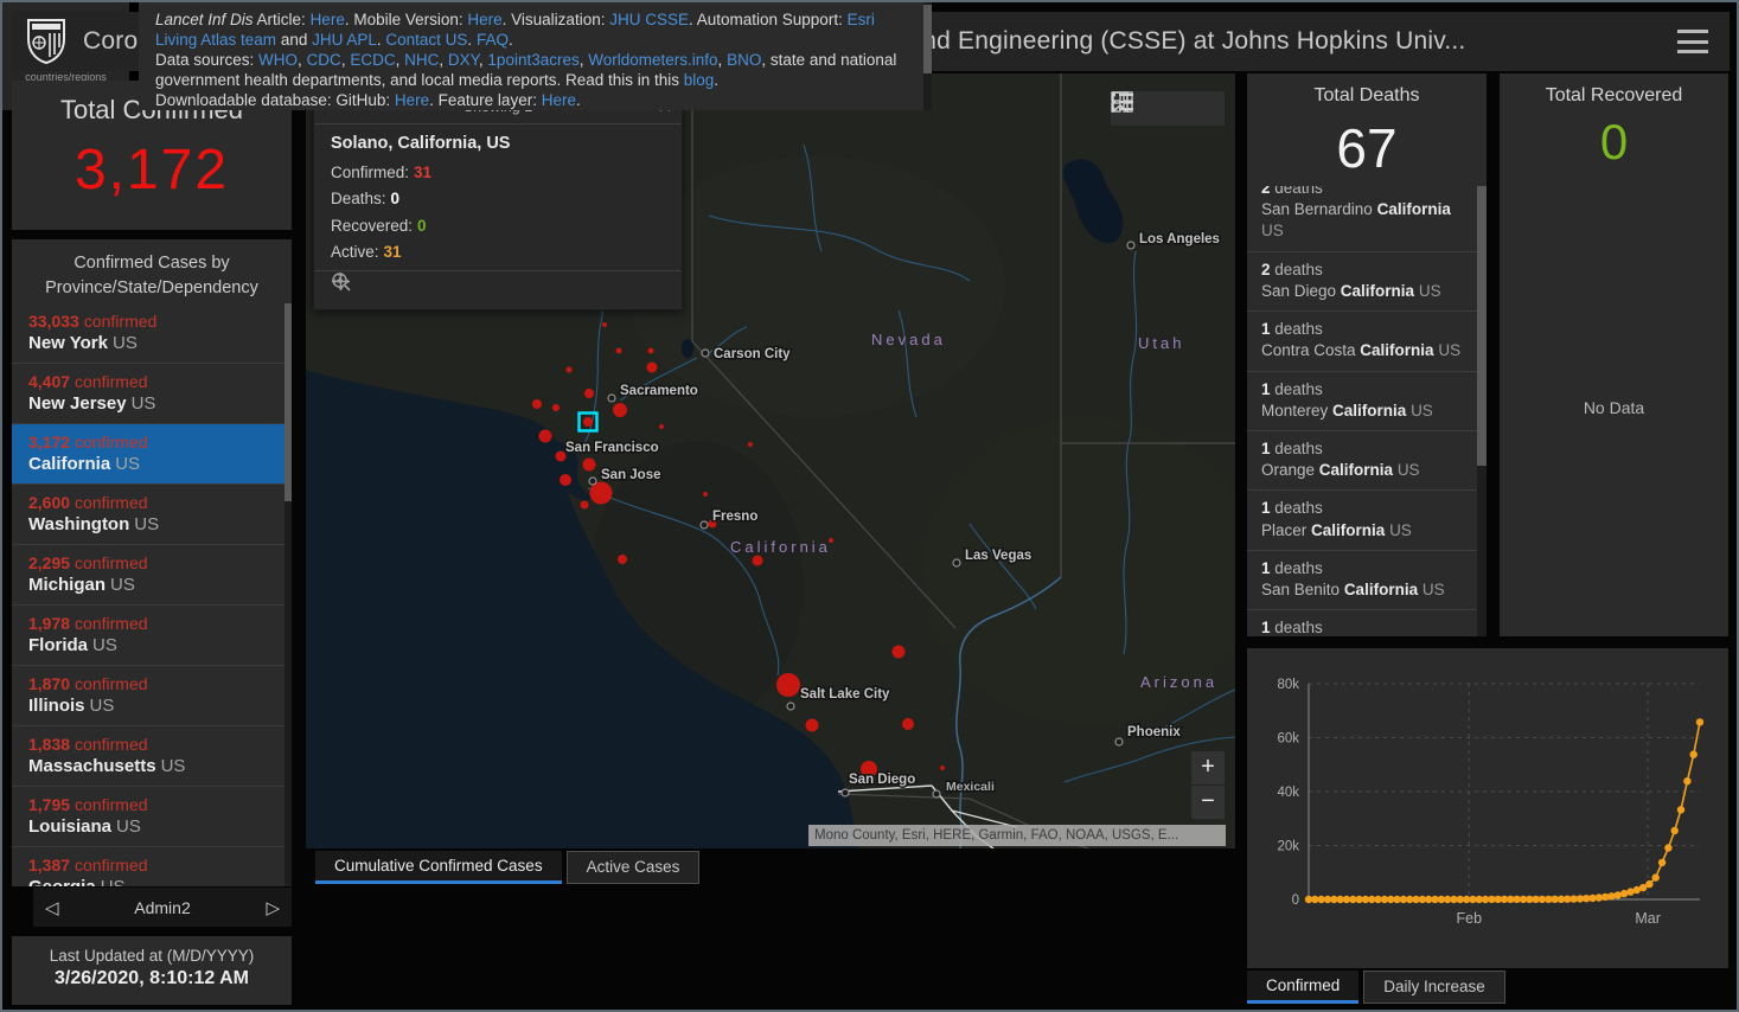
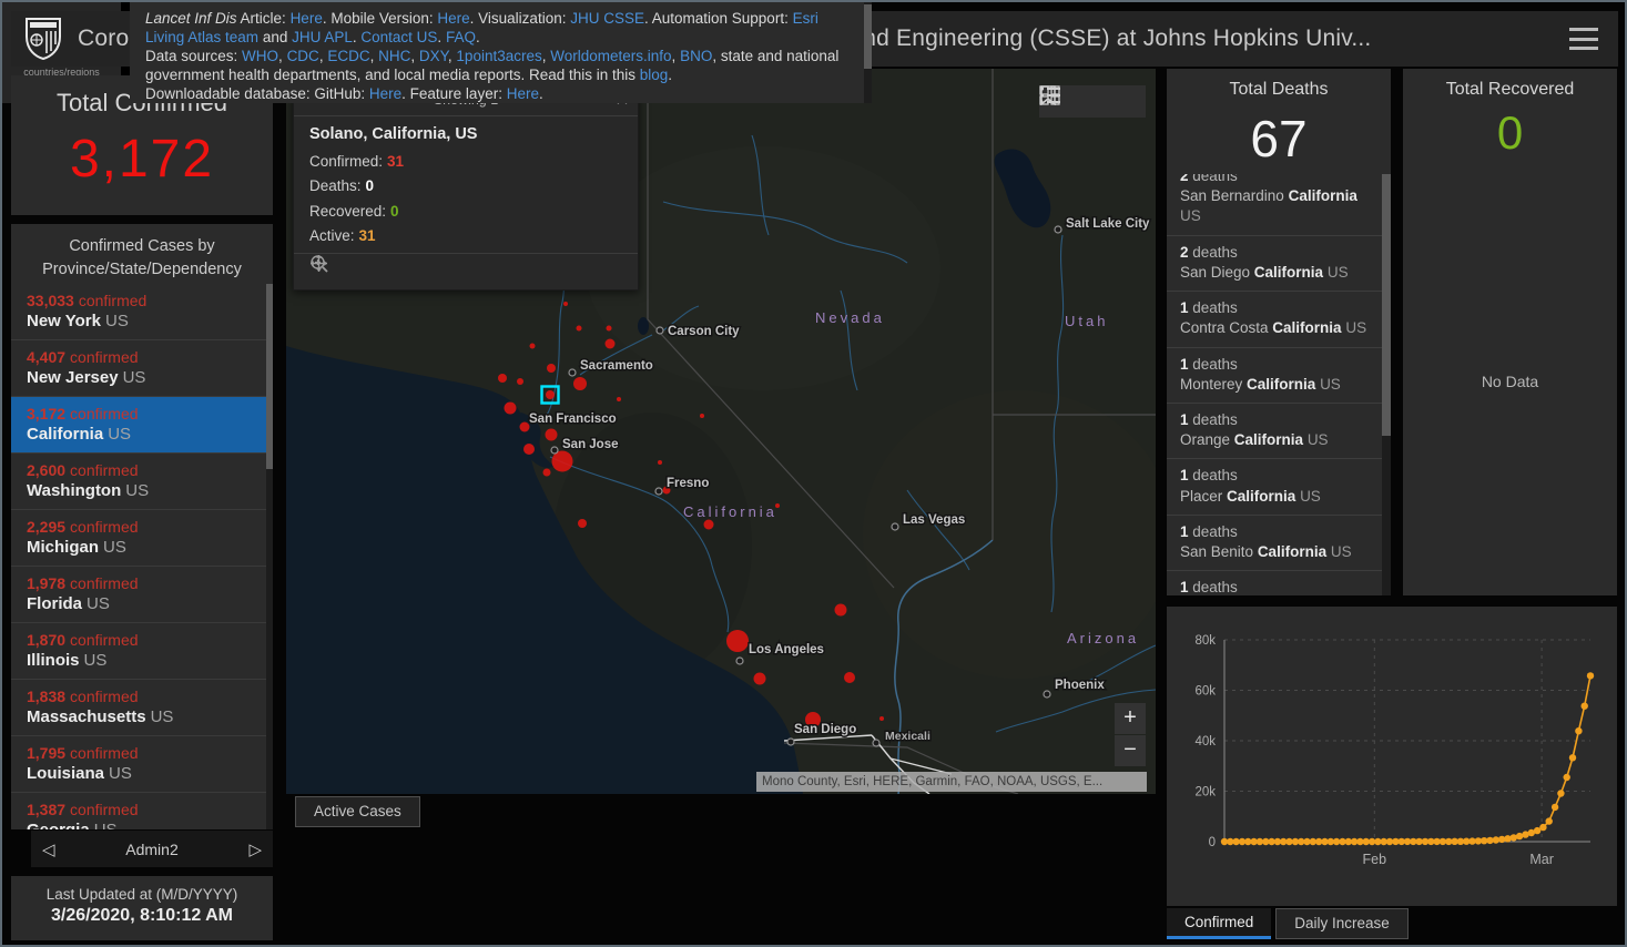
  3,172
  Confirmed Cases by
  Province/State/Dependency
  33,033 confirmed
  New York US
  4,407 confirmed
  New Jersey US
  3,172 confirmed
  California US
  2,600 confirmed
  Washington US
  2,295 confirmed
  Michigan US
  1,978 confirmed
  Florida US
  1,870 confirmed
  Illinois US
  1,838 confirmed
  Massachusetts US
  1,795 confirmed
  Louisiana US
  1,387 confirmed
  ◁
  Admin2
  ▷
  Last Updated at (M/D/YYYY)
  3/26/2020, 8:10:12 AM
  Nevada
  California
  Utah
  Arizona
  Carson City
  Sacramento
  San Francisco
  San Jose
  Fresno
  Las Vegas
- Salt Lake City
+ Los Angeles
  Phoenix
  San Diego
  Mexicali
- Los Angeles
+ Salt Lake City
  +
  −
  Mono County, Esri, HERE, Garmin, FAO, NOAA, USGS, E...
  Solano, California, US
  Confirmed: 31
  Deaths: 0
  Recovered: 0
  Active: 31
- Cumulative Confirmed Cases
  Active Cases
  countries/regions
  Lancet Inf Dis Article: Here. Mobile Version: Here. Visualization: JHU CSSE. Automation Support: Esri Living Atlas team and JHU APL. Contact US. FAQ.
  Data sources: WHO, CDC, ECDC, NHC, DXY, 1point3acres, Worldometers.info, BNO, state and national government health departments, and local media reports. Read this in this blog.
  Downloadable database: GitHub: Here. Feature layer: Here.
  Total Deaths
  67
  2 deaths
  San Bernardino California US
  2 deaths
  San Diego California US
  1 deaths
  Contra Costa California US
  1 deaths
  Monterey California US
  1 deaths
  Orange California US
  1 deaths
  Placer California US
  1 deaths
  San Benito California US
  1 deaths
  Total Recovered
  0
  No Data
  0
  20k
  40k
  60k
  80k
  Feb
  Mar
  Confirmed
  Daily Increase
